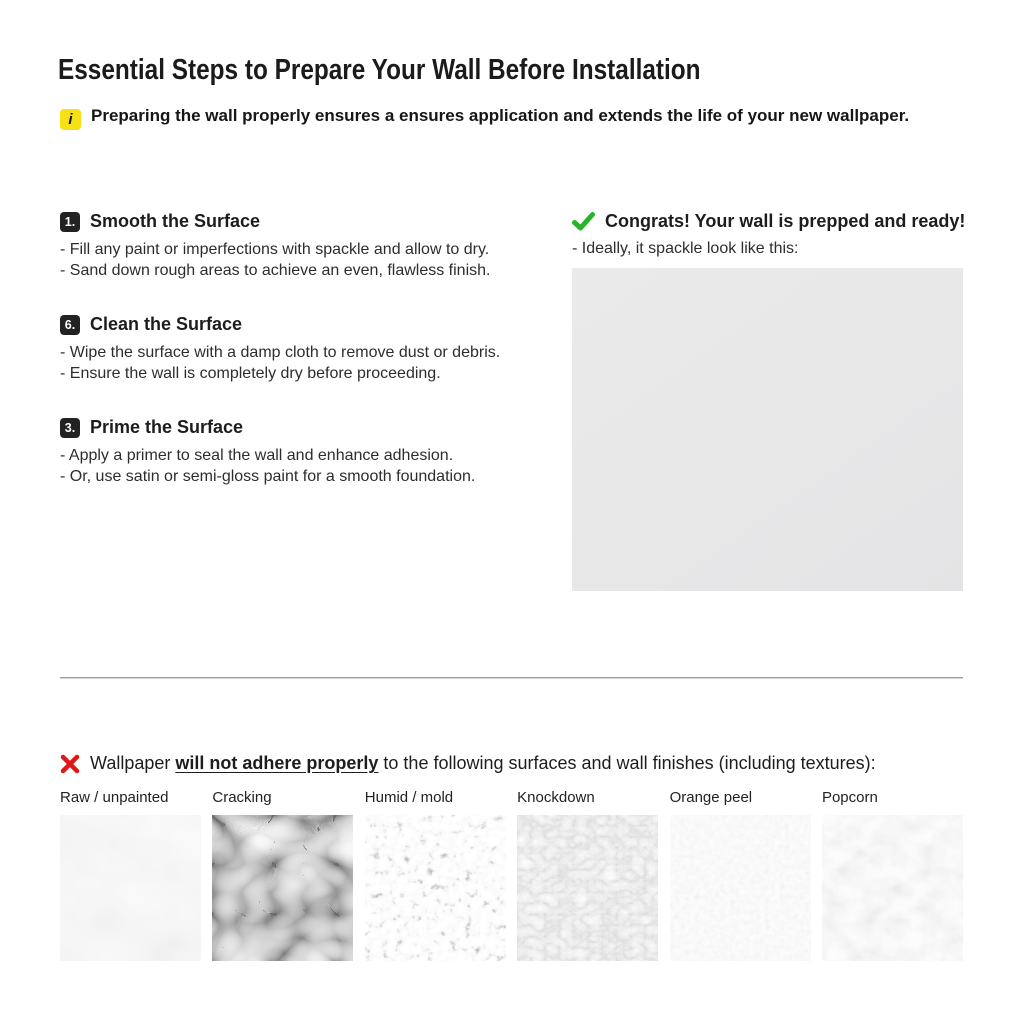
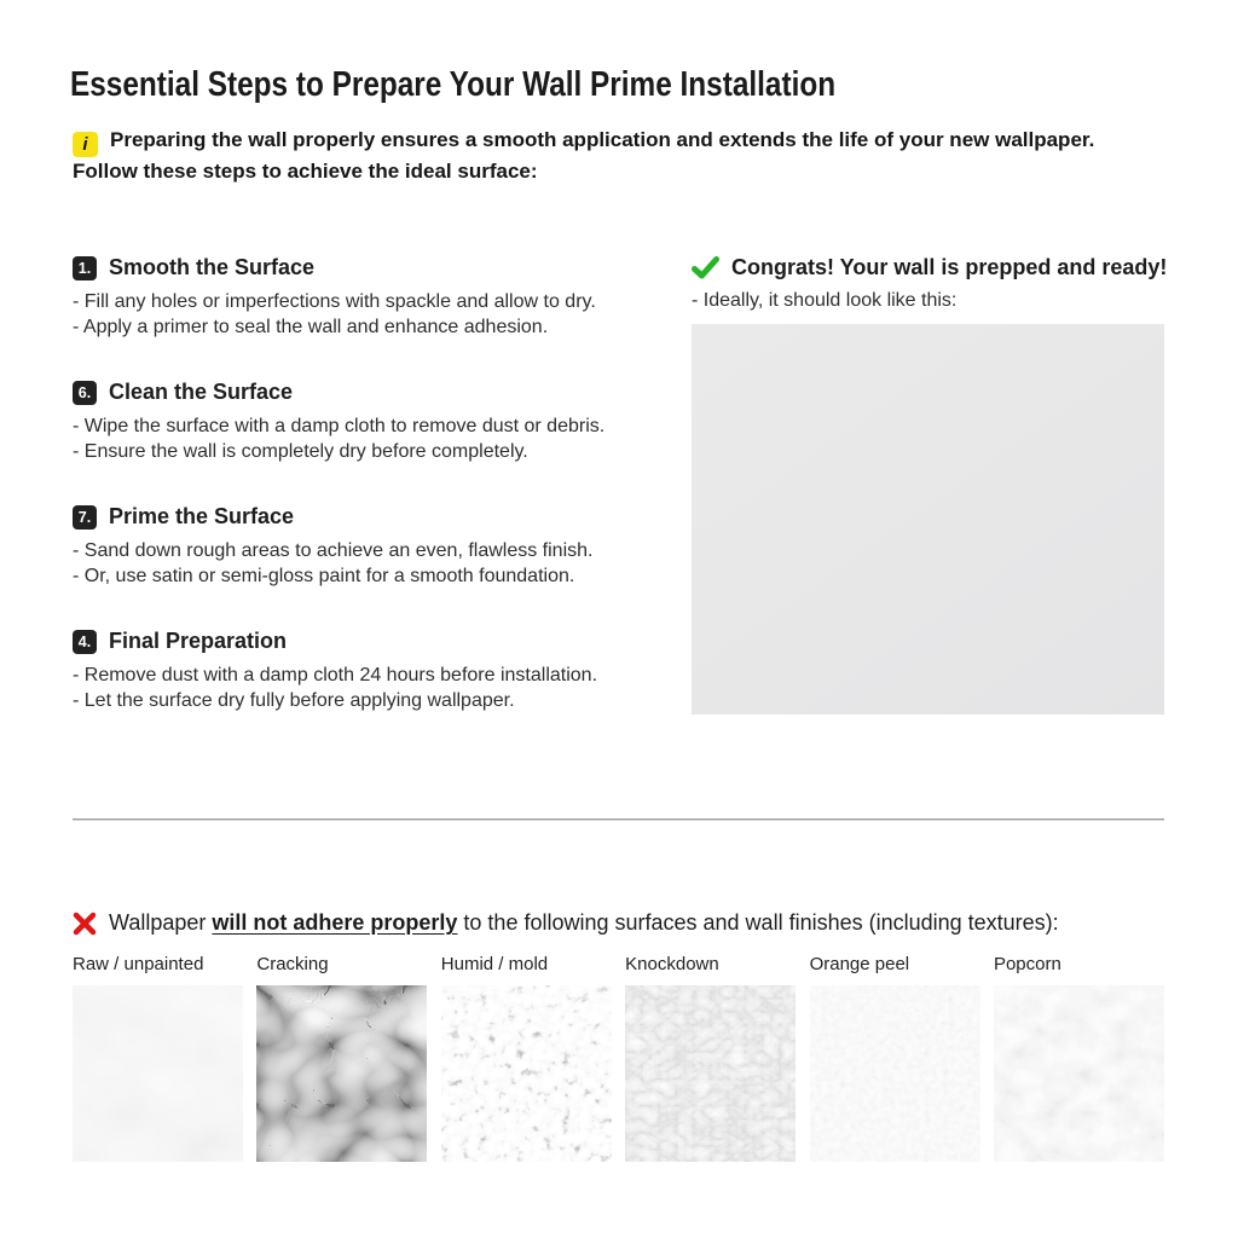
- Essential Steps to Prepare Your Wall Before Installation
+ Essential Steps to Prepare Your Wall Prime Installation
- i Preparing the wall properly ensures a ensures application and extends the life of your new wallpaper.
+ i Preparing the wall properly ensures a smooth application and extends the life of your new wallpaper.
+ Follow these steps to achieve the ideal surface:
  1.
  Smooth the Surface
- - Fill any paint or imperfections with spackle and allow to dry.
+ - Fill any holes or imperfections with spackle and allow to dry.
- - Sand down rough areas to achieve an even, flawless finish.
+ - Apply a primer to seal the wall and enhance adhesion.
  6.
  Clean the Surface
  - Wipe the surface with a damp cloth to remove dust or debris.
- - Ensure the wall is completely dry before proceeding.
+ - Ensure the wall is completely dry before completely.
- 3.
+ 7.
  Prime the Surface
- - Apply a primer to seal the wall and enhance adhesion.
+ - Sand down rough areas to achieve an even, flawless finish.
  - Or, use satin or semi-gloss paint for a smooth foundation.
+ 4.
+ Final Preparation
+ - Remove dust with a damp cloth 24 hours before installation.
+ - Let the surface dry fully before applying wallpaper.
  Congrats! Your wall is prepped and ready!
- - Ideally, it spackle look like this:
+ - Ideally, it should look like this:
  Wallpaper will not adhere properly to the following surfaces and wall finishes (including textures):
  Raw / unpainted
  Cracking
  Humid / mold
  Knockdown
  Orange peel
  Popcorn
